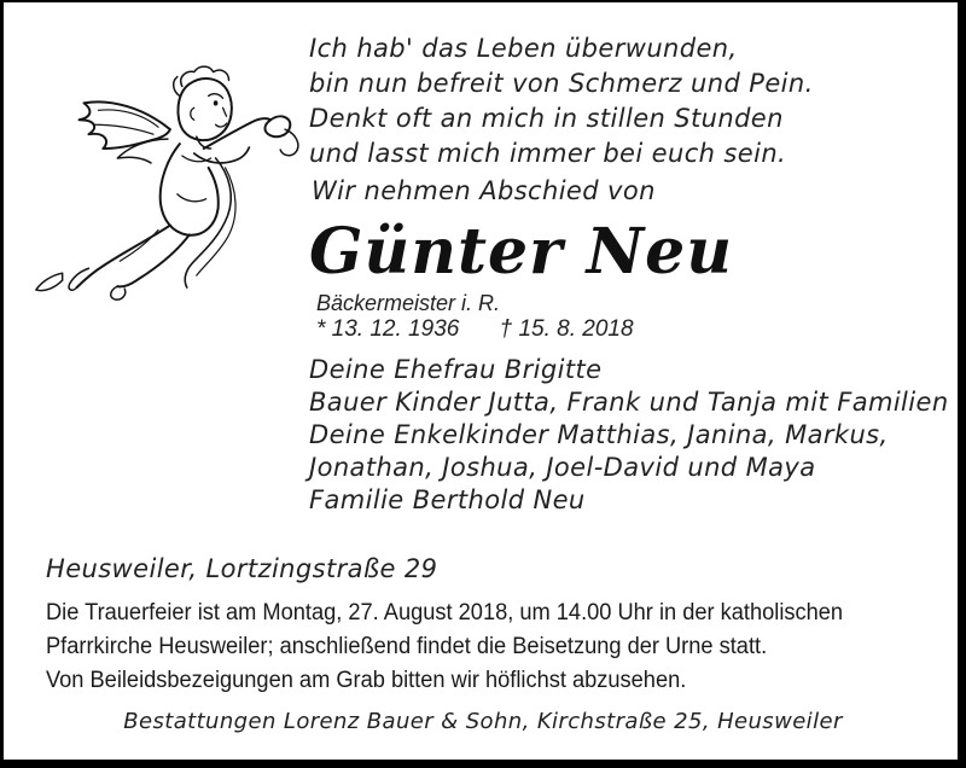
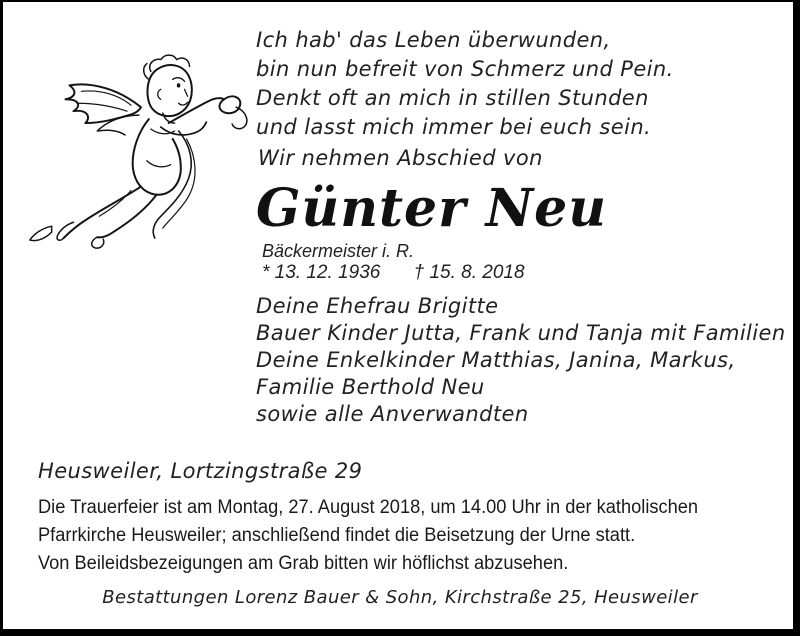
  Ich hab' das Leben überwunden,
  bin nun befreit von Schmerz und Pein.
  Denkt oft an mich in stillen Stunden
  und lasst mich immer bei euch sein.
  Wir nehmen Abschied von
  Günter Neu
  Bäckermeister i. R.
  * 13. 12. 1936 † 15. 8. 2018
  Deine Ehefrau Brigitte
  Bauer Kinder Jutta, Frank und Tanja mit Familien
  Deine Enkelkinder Matthias, Janina, Markus,
- Jonathan, Joshua, Joel-David und Maya
  Familie Berthold Neu
+ sowie alle Anverwandten
  Heusweiler, Lortzingstraße 29
  Die Trauerfeier ist am Montag, 27. August 2018, um 14.00 Uhr in der katholischen
  Pfarrkirche Heusweiler; anschließend findet die Beisetzung der Urne statt.
  Von Beileidsbezeigungen am Grab bitten wir höflichst abzusehen.
  Bestattungen Lorenz Bauer & Sohn, Kirchstraße 25, Heusweiler
